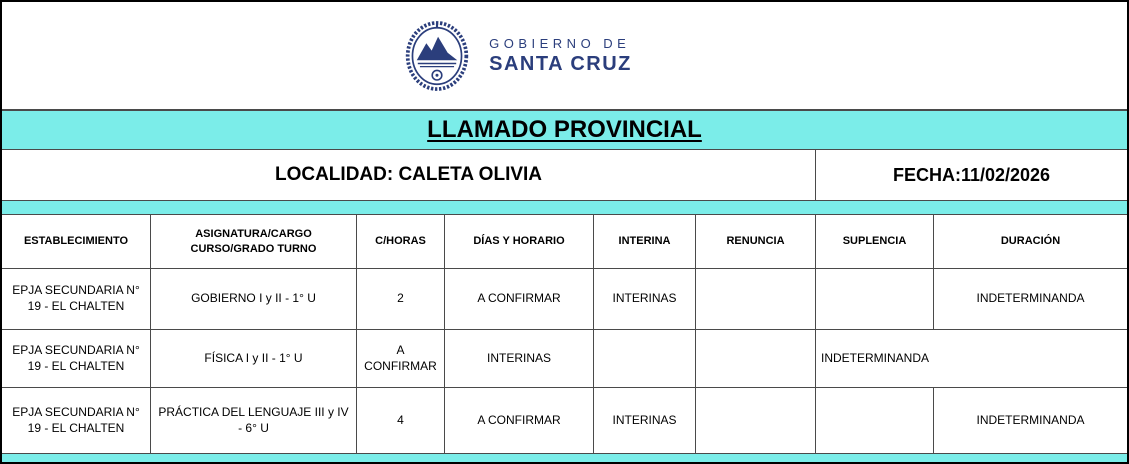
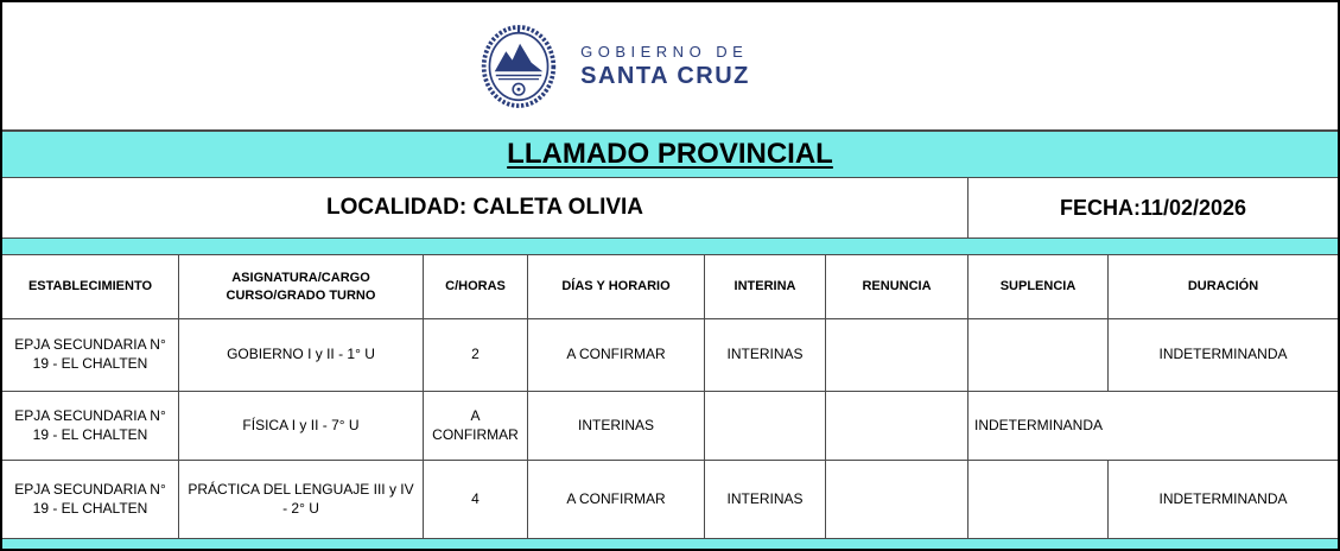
  GOBIERNO DE
  SANTA CRUZ
  LLAMADO PROVINCIAL
  LOCALIDAD: CALETA OLIVIA
  FECHA:11/02/2026
  ESTABLECIMIENTO
  ASIGNATURA/CARGO CURSO/GRADO TURNO
  C/HORAS
  DÍAS Y HORARIO
  INTERINA
  RENUNCIA
  SUPLENCIA
  DURACIÓN
  EPJA SECUNDARIA N° 19 - EL CHALTEN
  GOBIERNO I y II - 1° U
  2
  A CONFIRMAR
  INTERINAS
  INDETERMINANDA
  EPJA SECUNDARIA N° 19 - EL CHALTEN
- FÍSICA I y II - 1° U
+ FÍSICA I y II - 7° U
  A CONFIRMAR
  INTERINAS
  INDETERMINANDA
  EPJA SECUNDARIA N° 19 - EL CHALTEN
- PRÁCTICA DEL LENGUAJE III y IV - 6° U
+ PRÁCTICA DEL LENGUAJE III y IV - 2° U
  4
  A CONFIRMAR
  INTERINAS
  INDETERMINANDA
